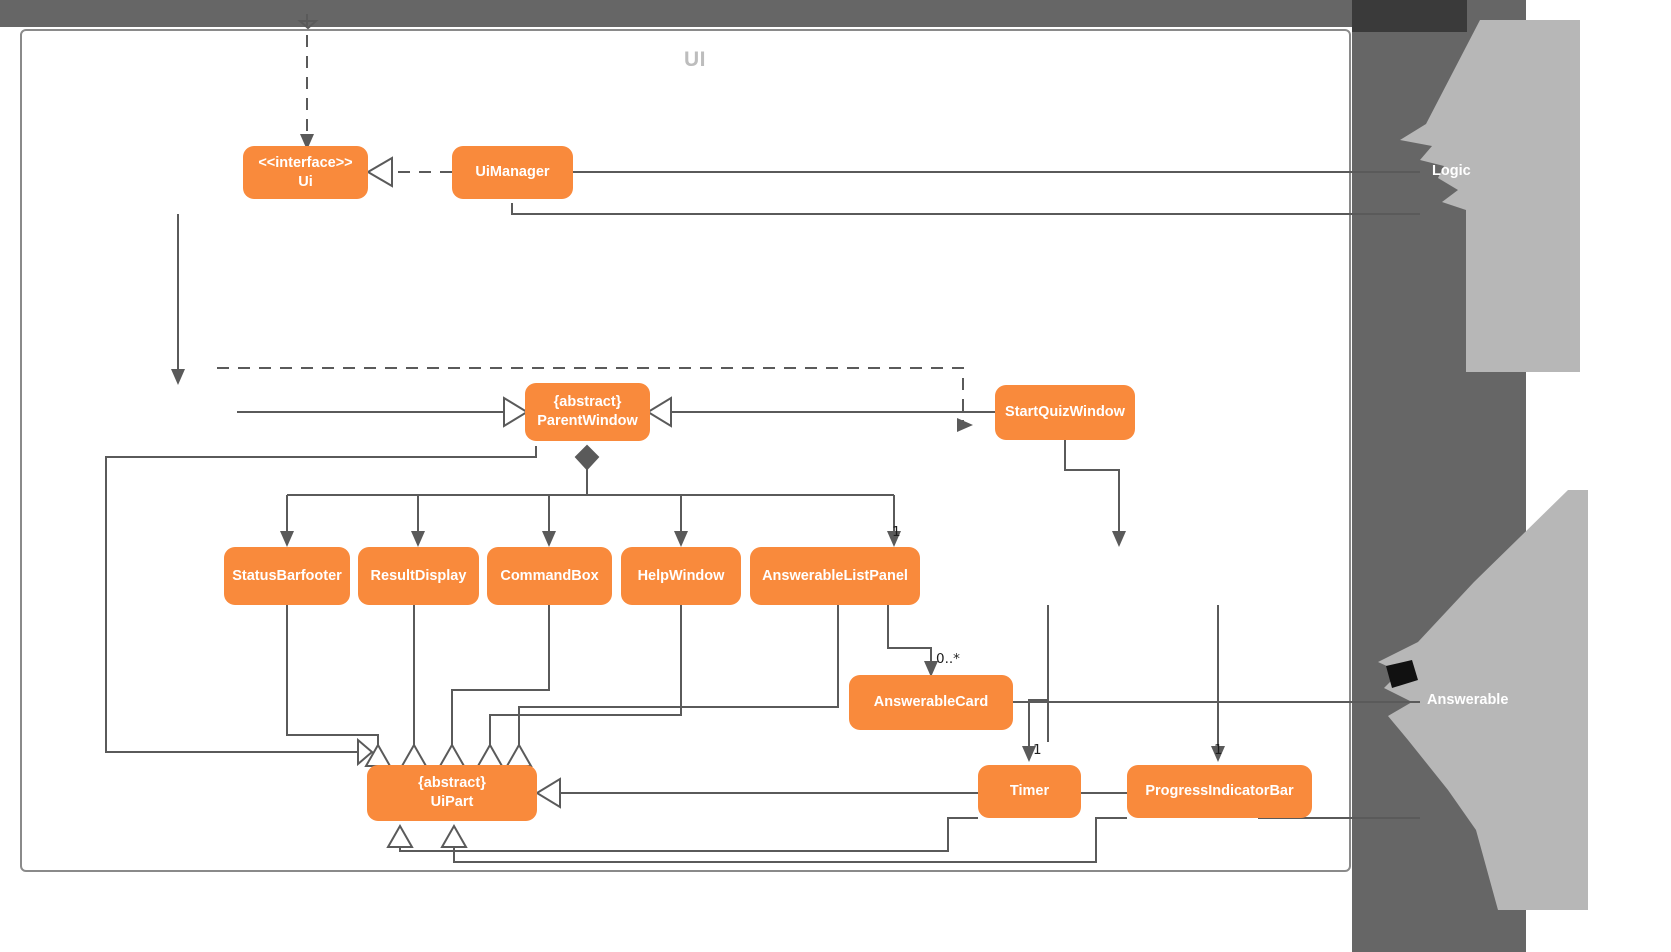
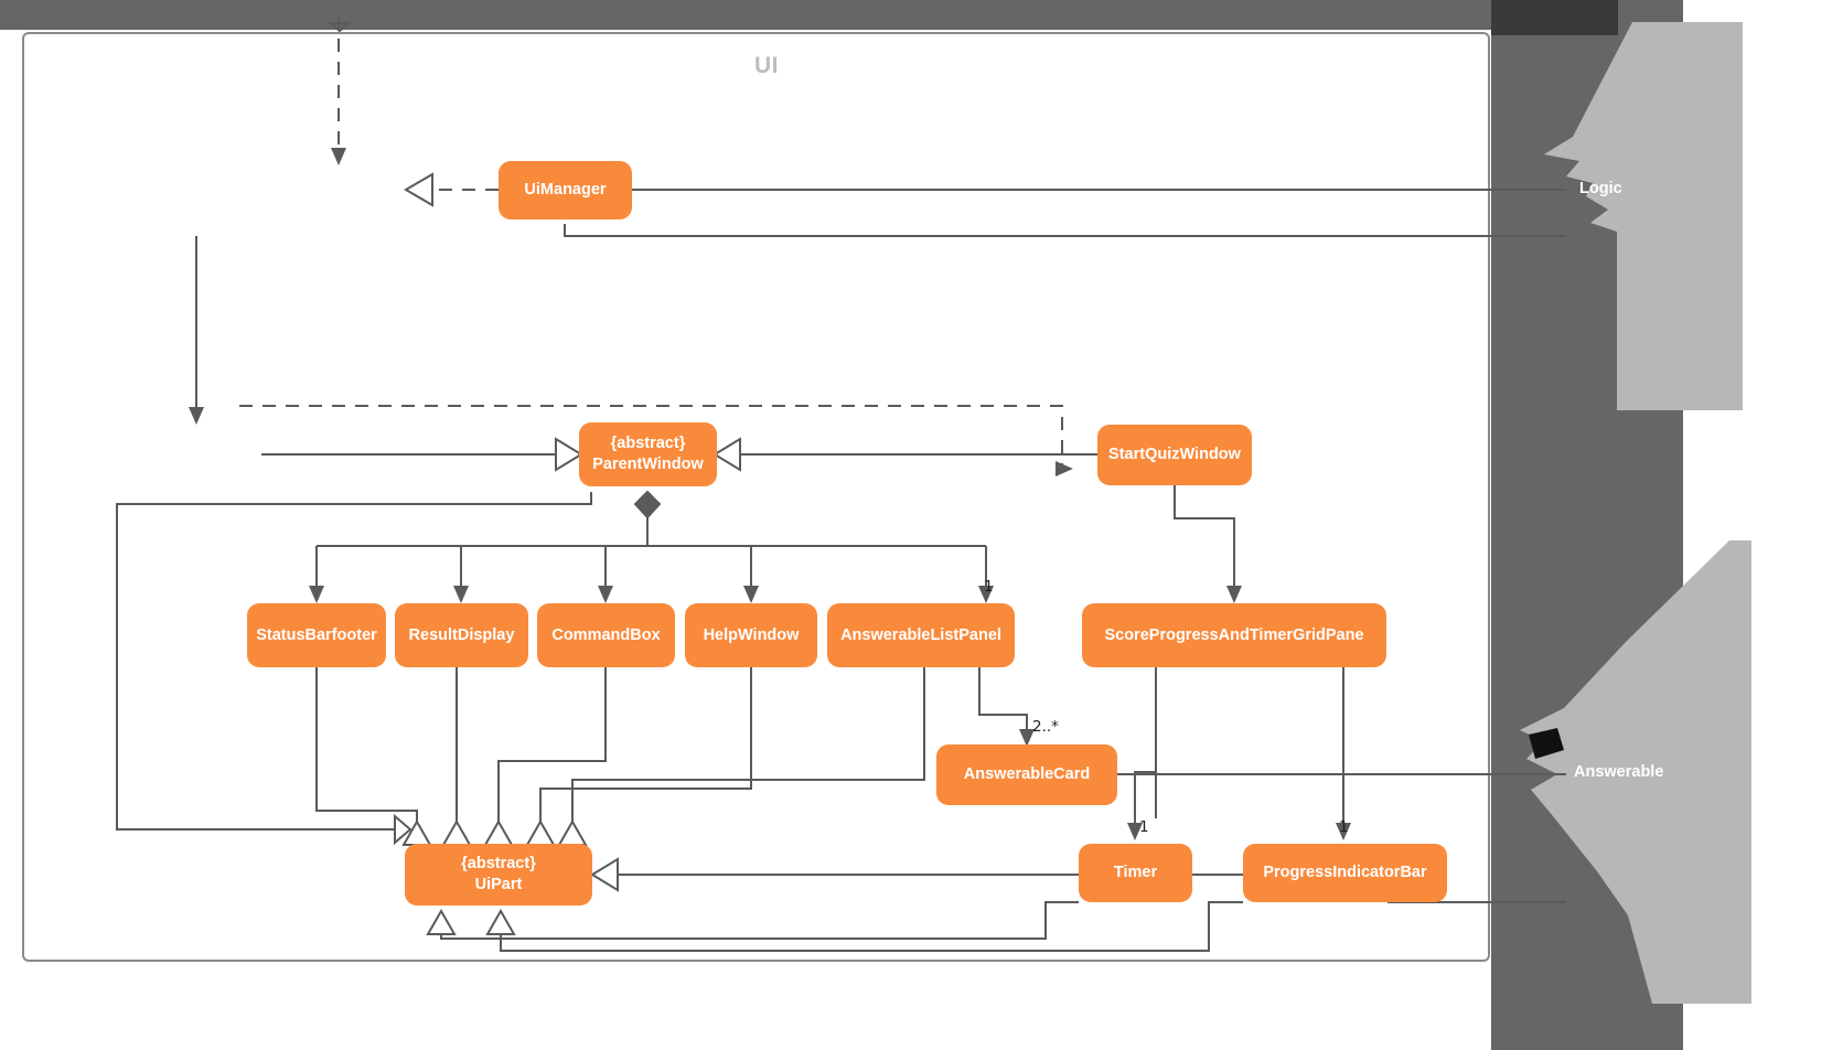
  Logic
  Answerable
  UI
- <<interface>>
- Ui
  UiManager
  {abstract}
  ParentWindow
  StartQuizWindow
  StatusBarfooter
  ResultDisplay
  CommandBox
  HelpWindow
  AnswerableListPanel
+ ScoreProgressAndTimerGridPane
  AnswerableCard
  Timer
  ProgressIndicatorBar
  {abstract}
  UiPart
  1
- 0..*
+ 2..*
  1
  1
